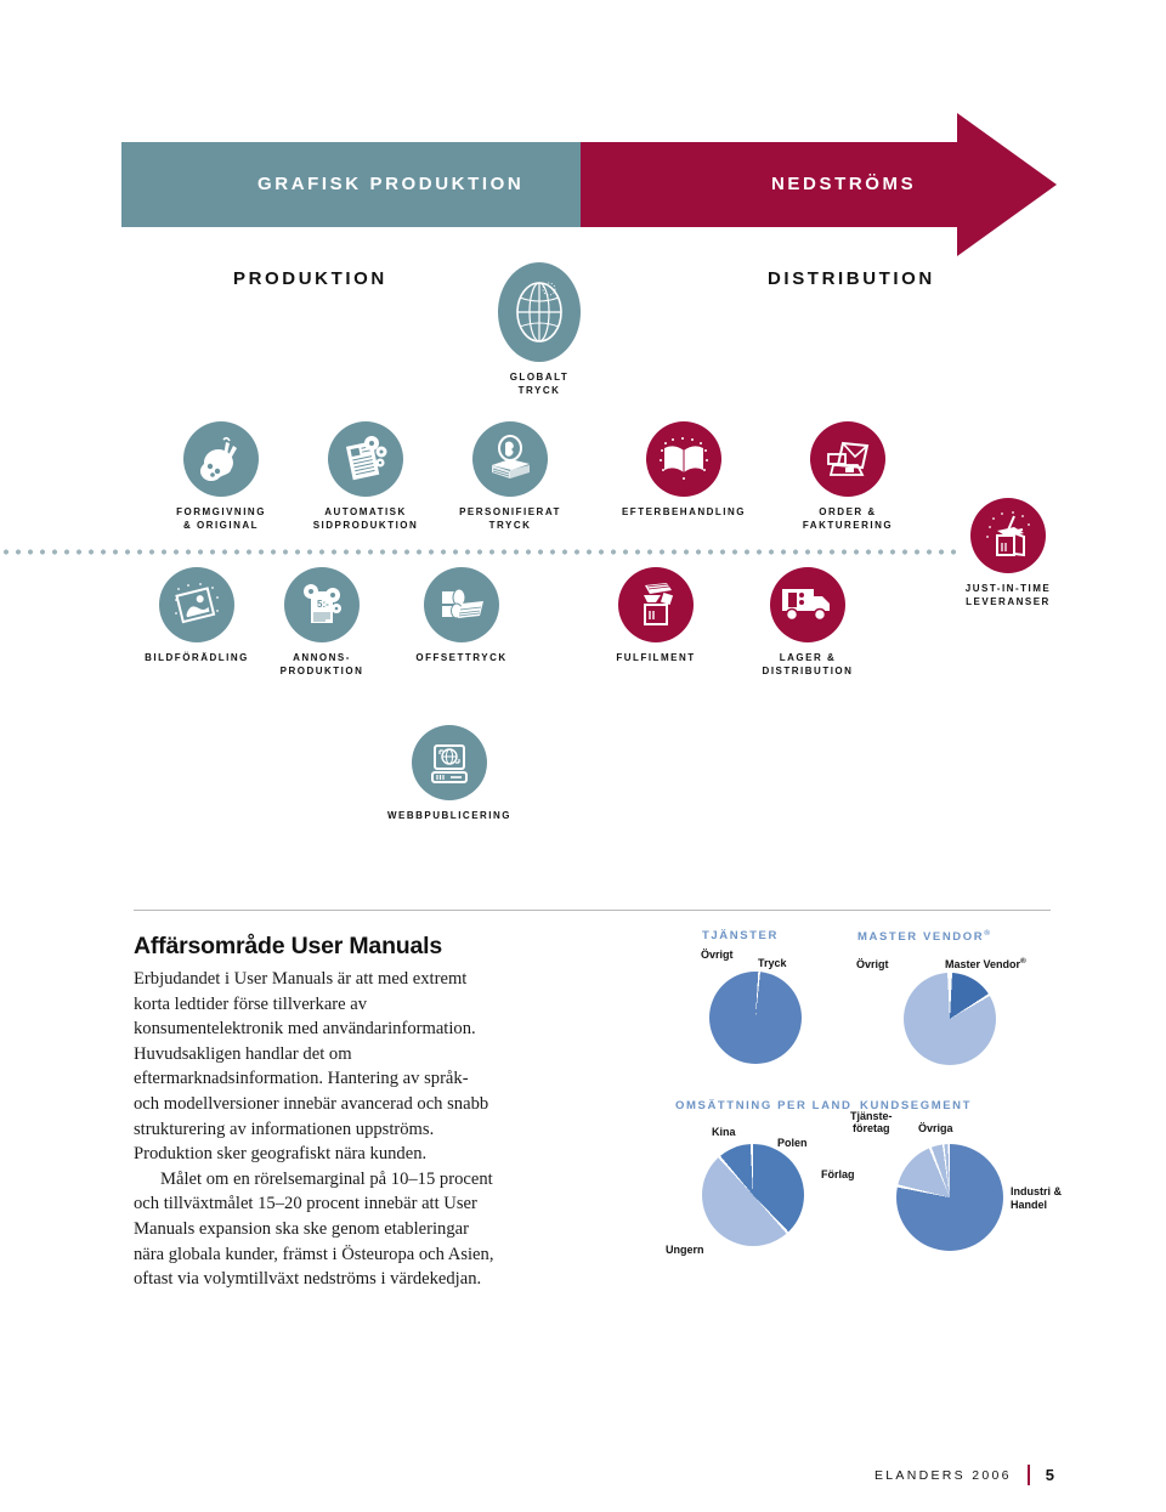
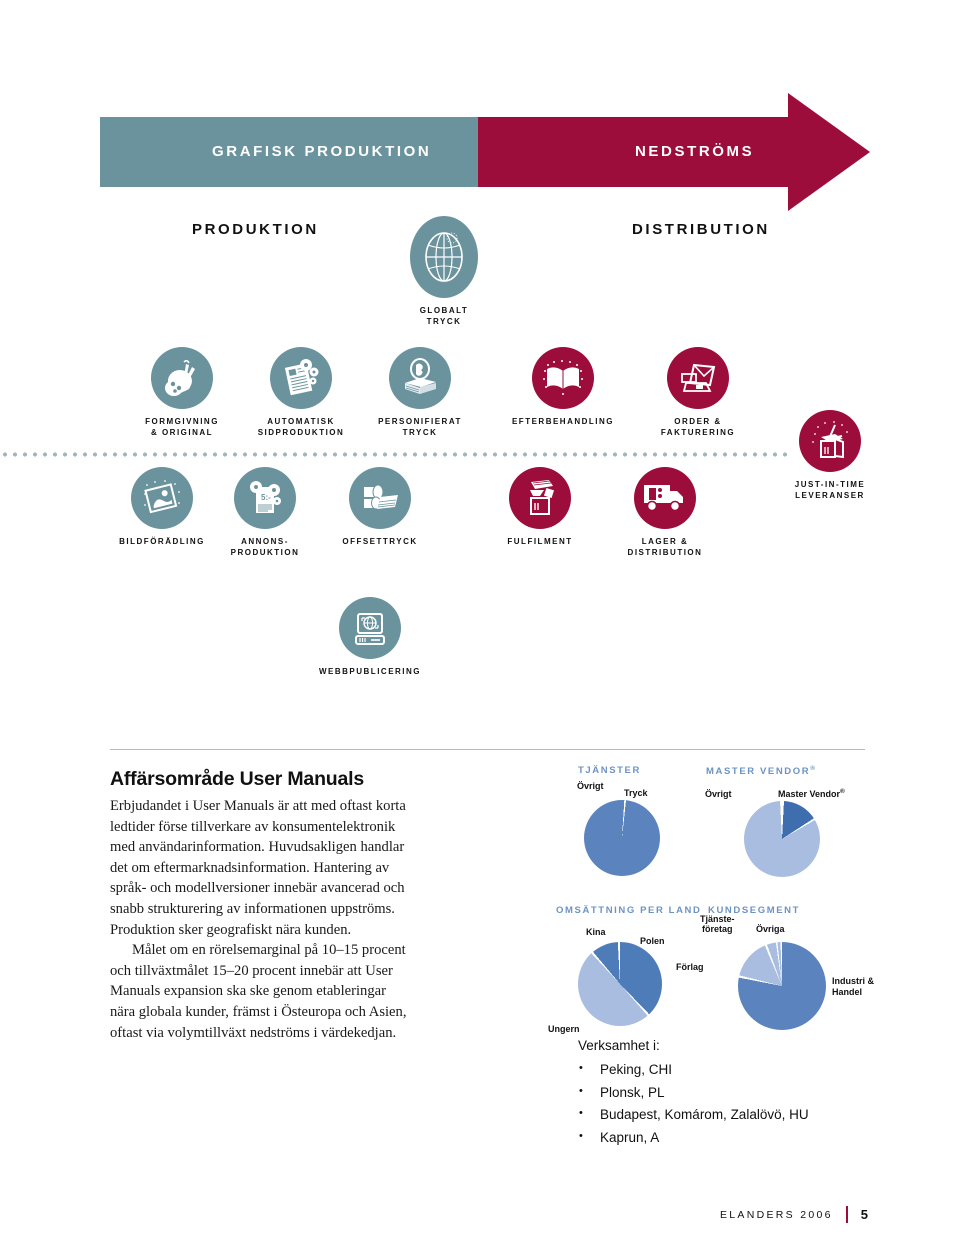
  GRAFISK PRODUKTION
  NEDSTRÖMS
  PRODUKTION
  DISTRIBUTION
  GLOBALT
  TRYCK
  FORMGIVNING
  & ORIGINAL
  AUTOMATISK
  SIDPRODUKTION
  PERSONIFIERAT
  TRYCK
  EFTERBEHANDLING
  ORDER &
  FAKTURERING
  BILDFÖRÄDLING
  5:-
  ANNONS-
  PRODUKTION
  OFFSETTRYCK
  FULFILMENT
  LAGER &
  DISTRIBUTION
  JUST-IN-TIME
  LEVERANSER
  WEBBPUBLICERING
  Affärsområde User Manuals
- Erbjudandet i User Manuals är att med extremt korta ledtider förse tillverkare av konsumentelektronik med användarinformation. Huvudsakligen handlar det om eftermarknadsinformation. Hantering av språk- och modellversioner innebär avancerad och snabb strukturering av informationen uppströms. Produktion sker geografiskt nära kunden.
+ Erbjudandet i User Manuals är att med oftast korta ledtider förse tillverkare av konsumentelektronik med användarinformation. Huvudsakligen handlar det om eftermarknadsinformation. Hantering av språk- och modellversioner innebär avancerad och snabb strukturering av informationen uppströms. Produktion sker geografiskt nära kunden.
  Målet om en rörelsemarginal på 10–15 procent och tillväxtmålet 15–20 procent innebär att User Manuals expansion ska ske genom etableringar nära globala kunder, främst i Östeuropa och Asien, oftast via volymtillväxt nedströms i värdekedjan.
  TJÄNSTER
  Övrigt
  Tryck
  MASTER VENDOR
  Övrigt
  Master Vendor
  OMSÄTTNING PER LAND
  Kina
  Polen
  Ungern
  KUNDSEGMENT
  Tjänste-
  företag
  Övriga
  Förlag
  Industri &
  Handel
+ Verksamhet i:
+ Peking, CHI
+ Plonsk, PL
+ Budapest, Komárom, Zalalövö, HU
+ Kaprun, A
  ELANDERS 2006
  5
